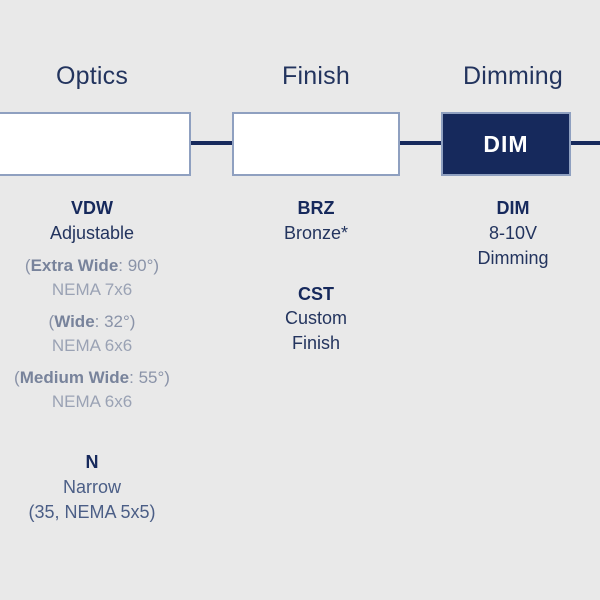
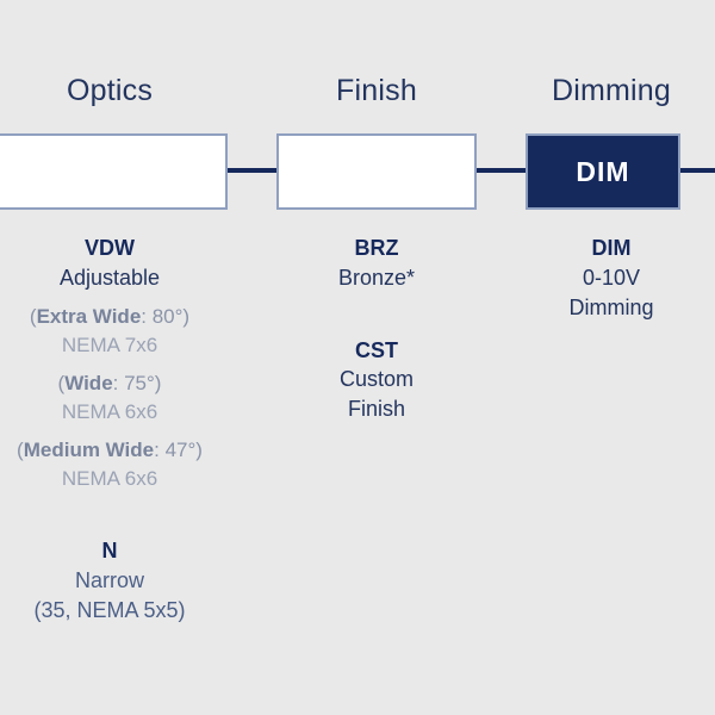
  Optics
  Finish
  Dimming
  DIM
  VDW
  Adjustable
- (Extra Wide: 90°)
+ (Extra Wide: 80°)
  NEMA 7x6
- (Wide: 32°)
+ (Wide: 75°)
  NEMA 6x6
- (Medium Wide: 55°)
+ (Medium Wide: 47°)
  NEMA 6x6
  N
  Narrow
  (35, NEMA 5x5)
  BRZ
  Bronze*
  CST
  Custom
  Finish
  DIM
- 8-10V
+ 0-10V
  Dimming
